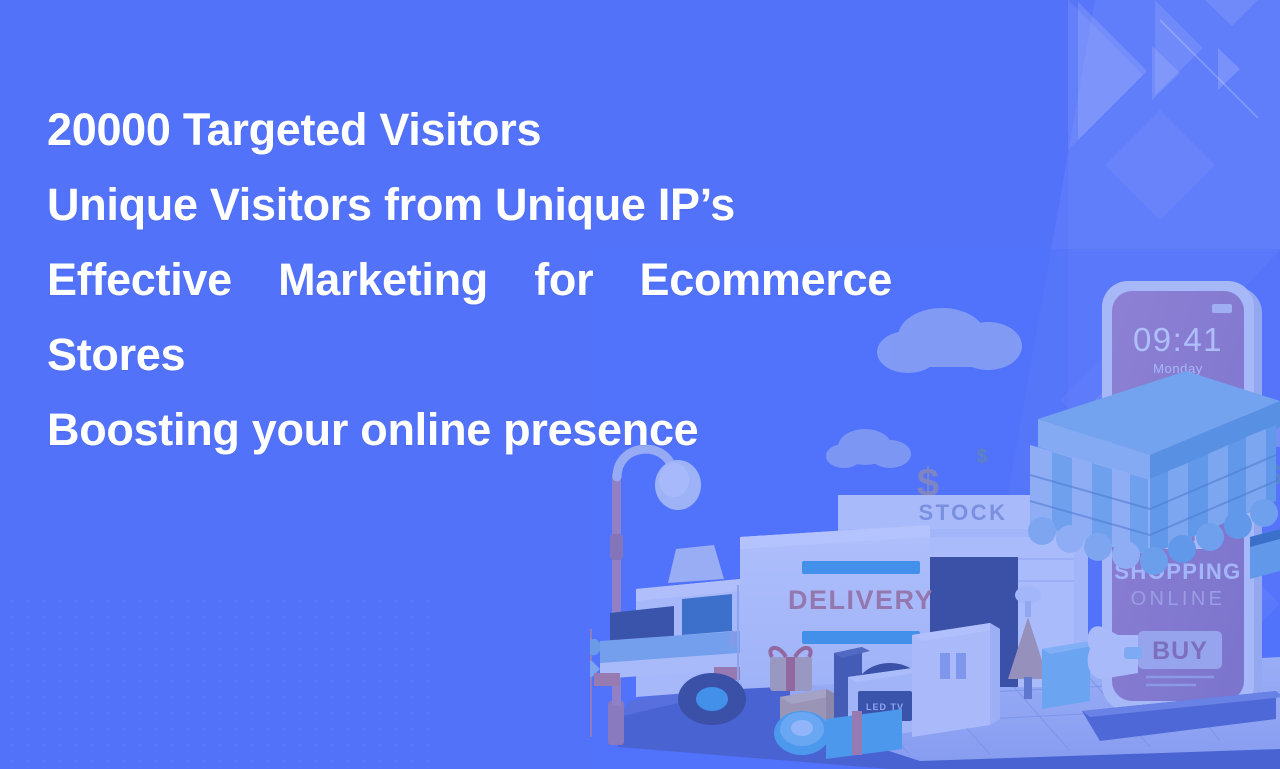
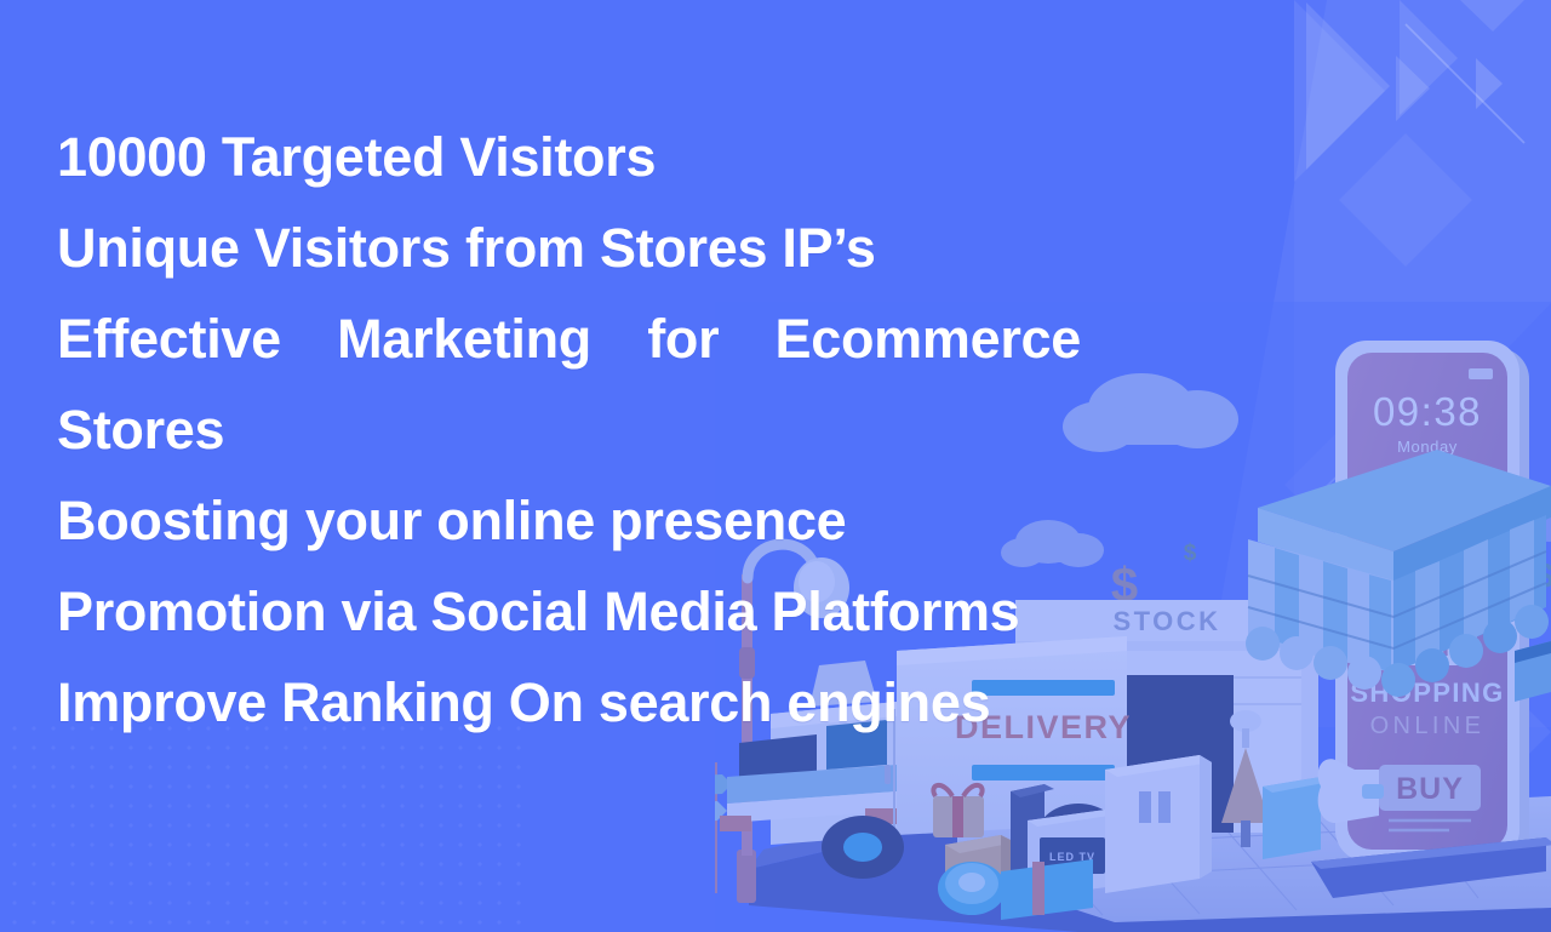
  $
  $
  STOCK
  DELIVERY
  LED TV
- 09:41
+ 09:38
  Monday
  SHPPING
  ONLINE
  BUY
- 20000 Targeted Visitors
+ 10000 Targeted Visitors
- Unique Visitors from Unique IP’s
+ Unique Visitors from Stores IP’s
  Effective Marketing for Ecommerce Stores
  Boosting your online presence
+ Promotion via Social Media Platforms
+ Improve Ranking On search engines
